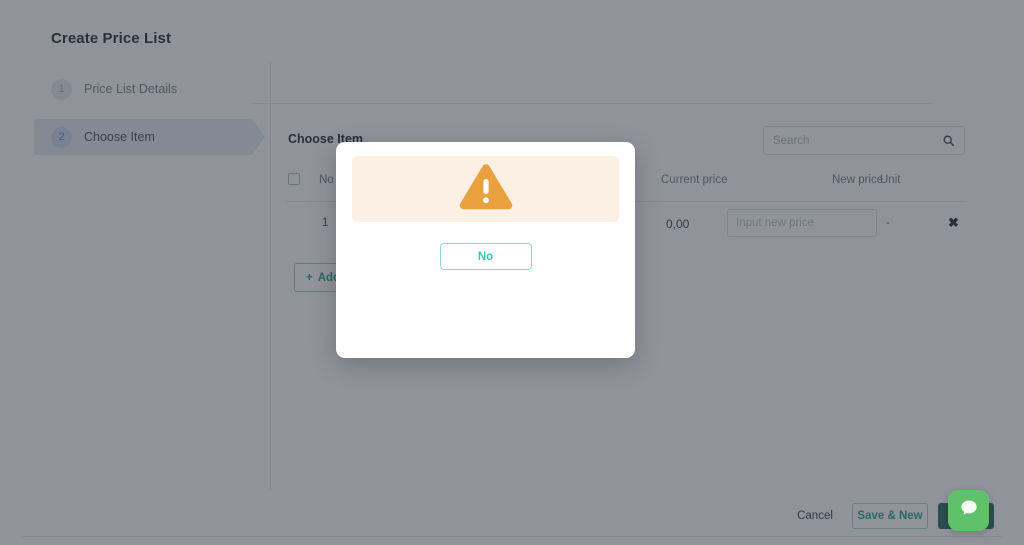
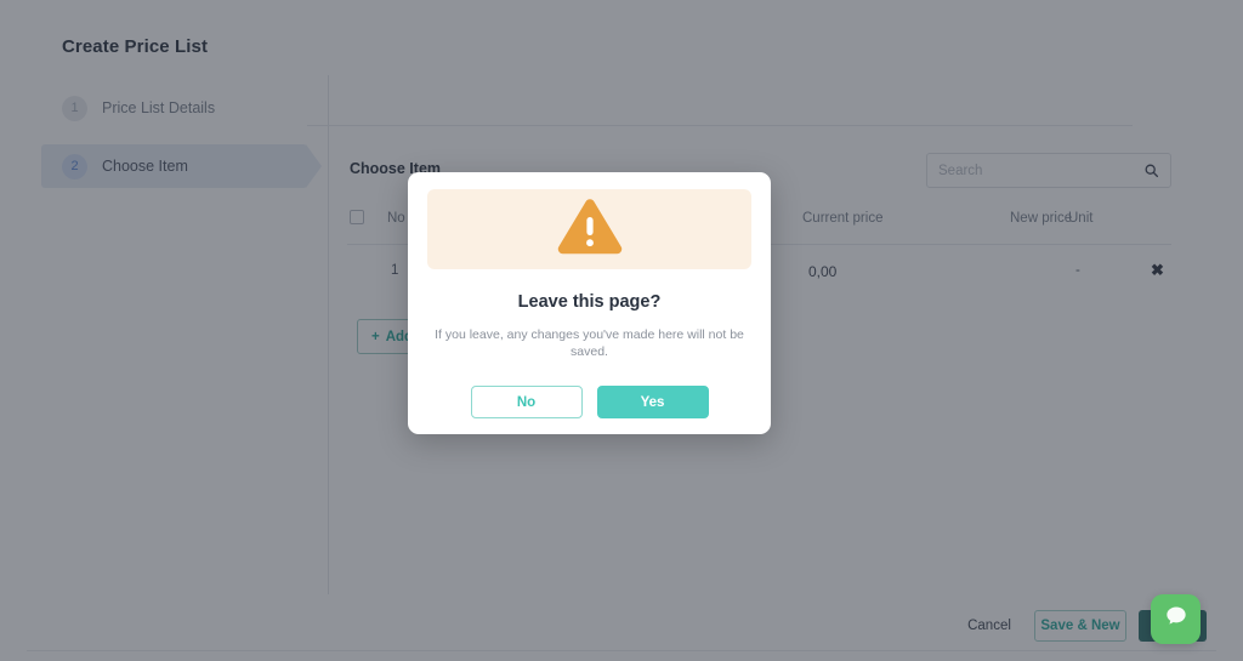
  Create Price List
  1
  Price List Details
  2
  Choose Item
  Choose Item
  Search
  No
  Current price
  New price
  Unit
  1
  0,00
- Input new price
  -
  ✖
  +
  Cancel
  Save & New
+ Leave this page?
+ If you leave, any changes you've made here will not be saved.
  No
+ Yes
